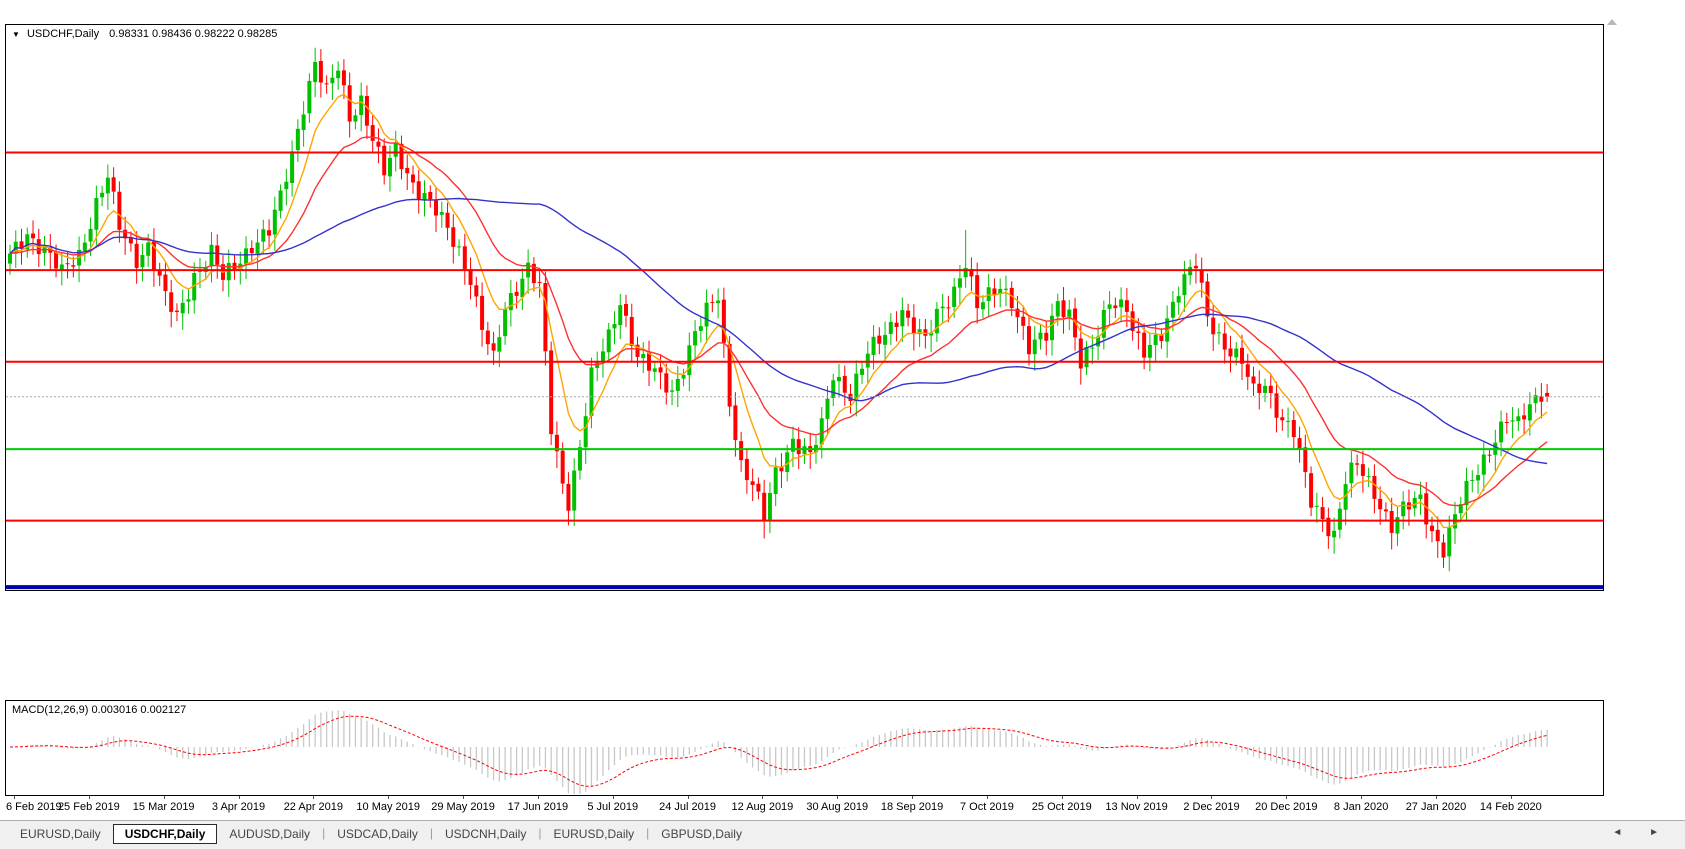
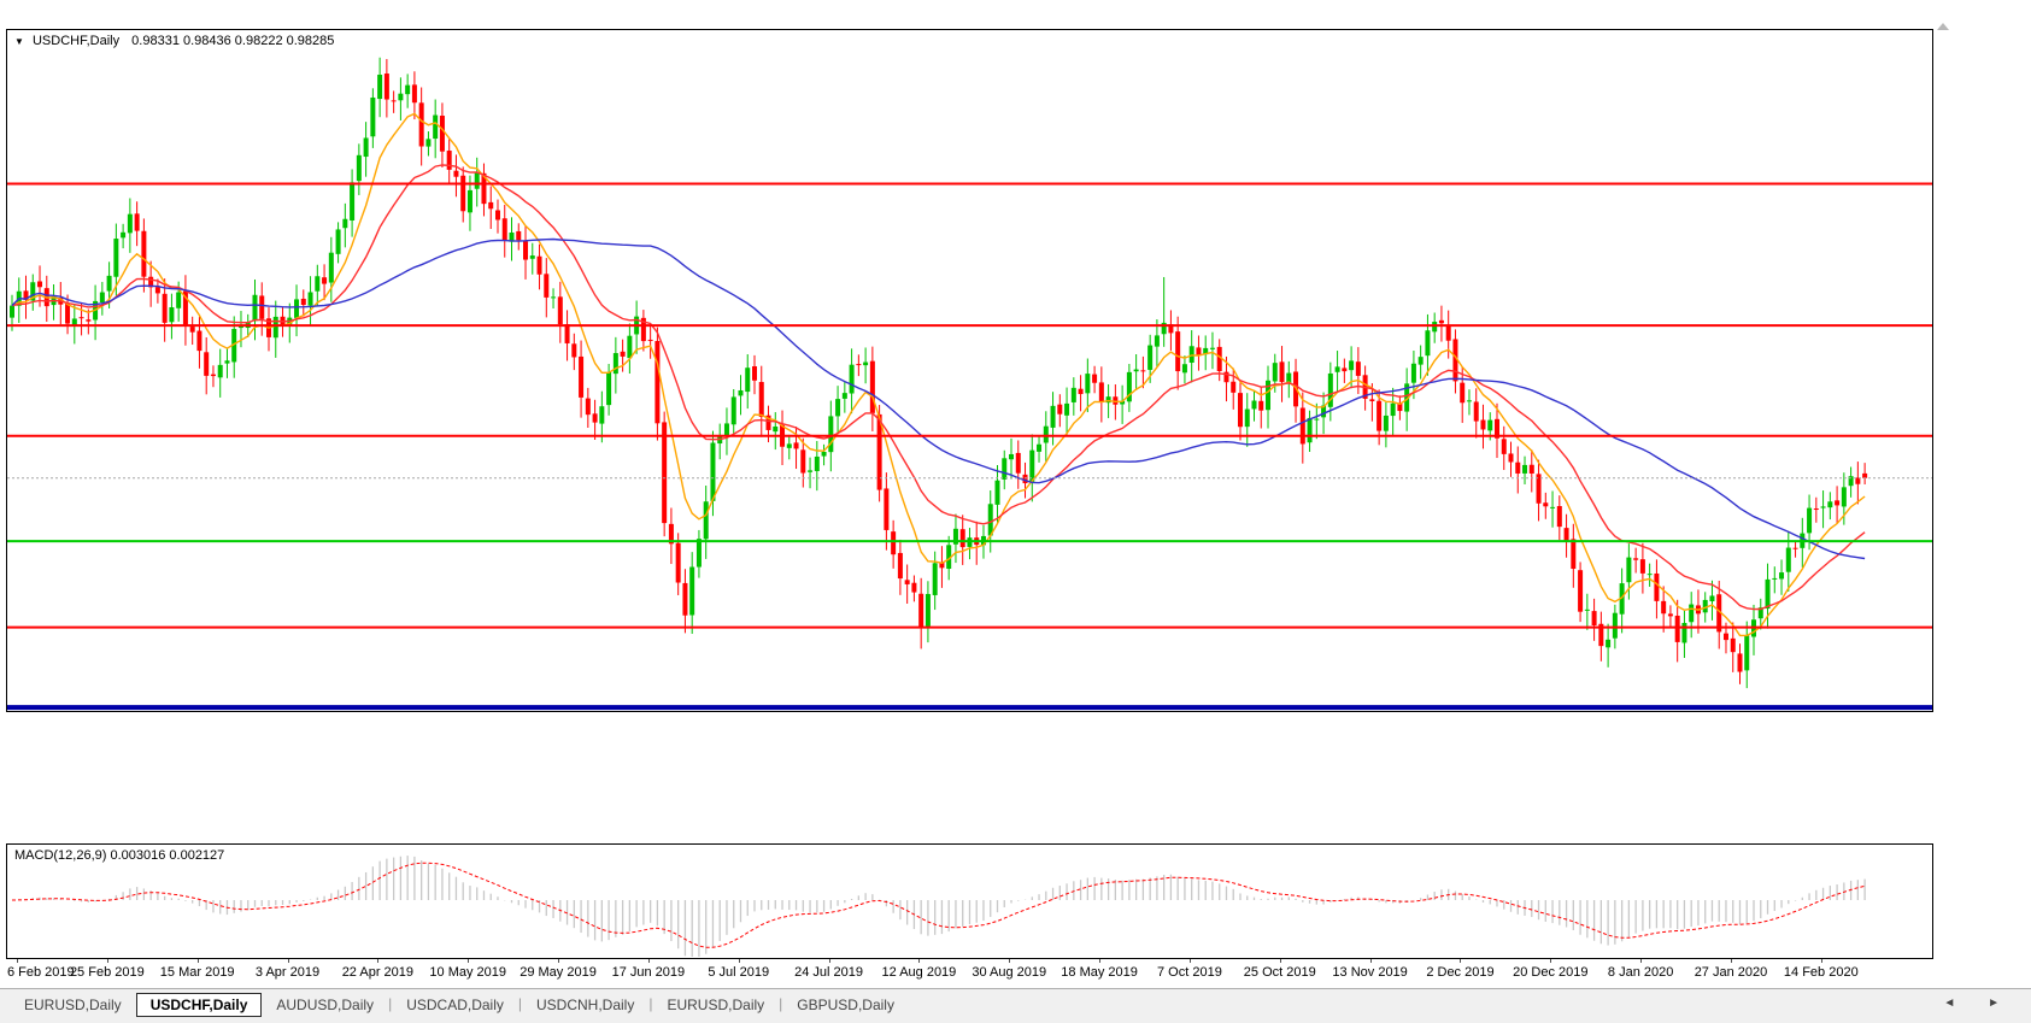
  ▼ USDCHF,Daily 0.98331 0.98436 0.98222 0.98285
  MACD(12,26,9) 0.003016 0.002127
  6 Feb 2019
  25 Feb 2019
  15 Mar 2019
  3 Apr 2019
  22 Apr 2019
  10 May 2019
  29 May 2019
  17 Jun 2019
  5 Jul 2019
  24 Jul 2019
  12 Aug 2019
  30 Aug 2019
- 18 Sep 2019
+ 18 May 2019
  7 Oct 2019
  25 Oct 2019
  13 Nov 2019
  2 Dec 2019
  20 Dec 2019
  8 Jan 2020
  27 Jan 2020
  14 Feb 2020
  EURUSD,Daily
  USDCHF,Daily
  AUDUSD,Daily
  |
  USDCAD,Daily
  |
  USDCNH,Daily
  |
  EURUSD,Daily
  |
  GBPUSD,Daily
  ◄ ►
